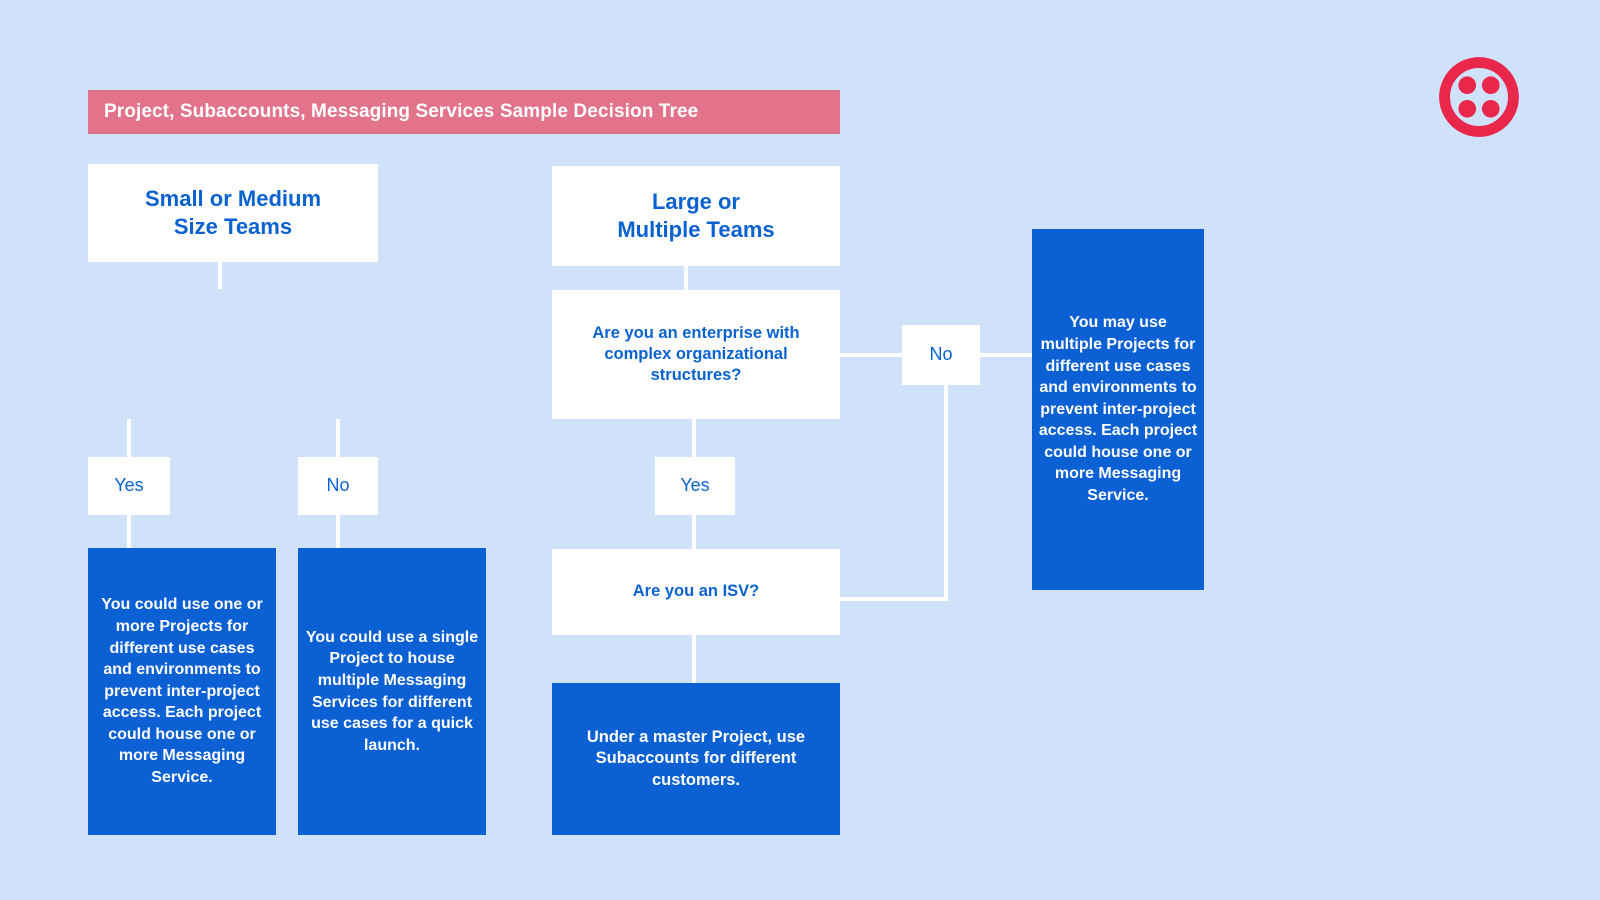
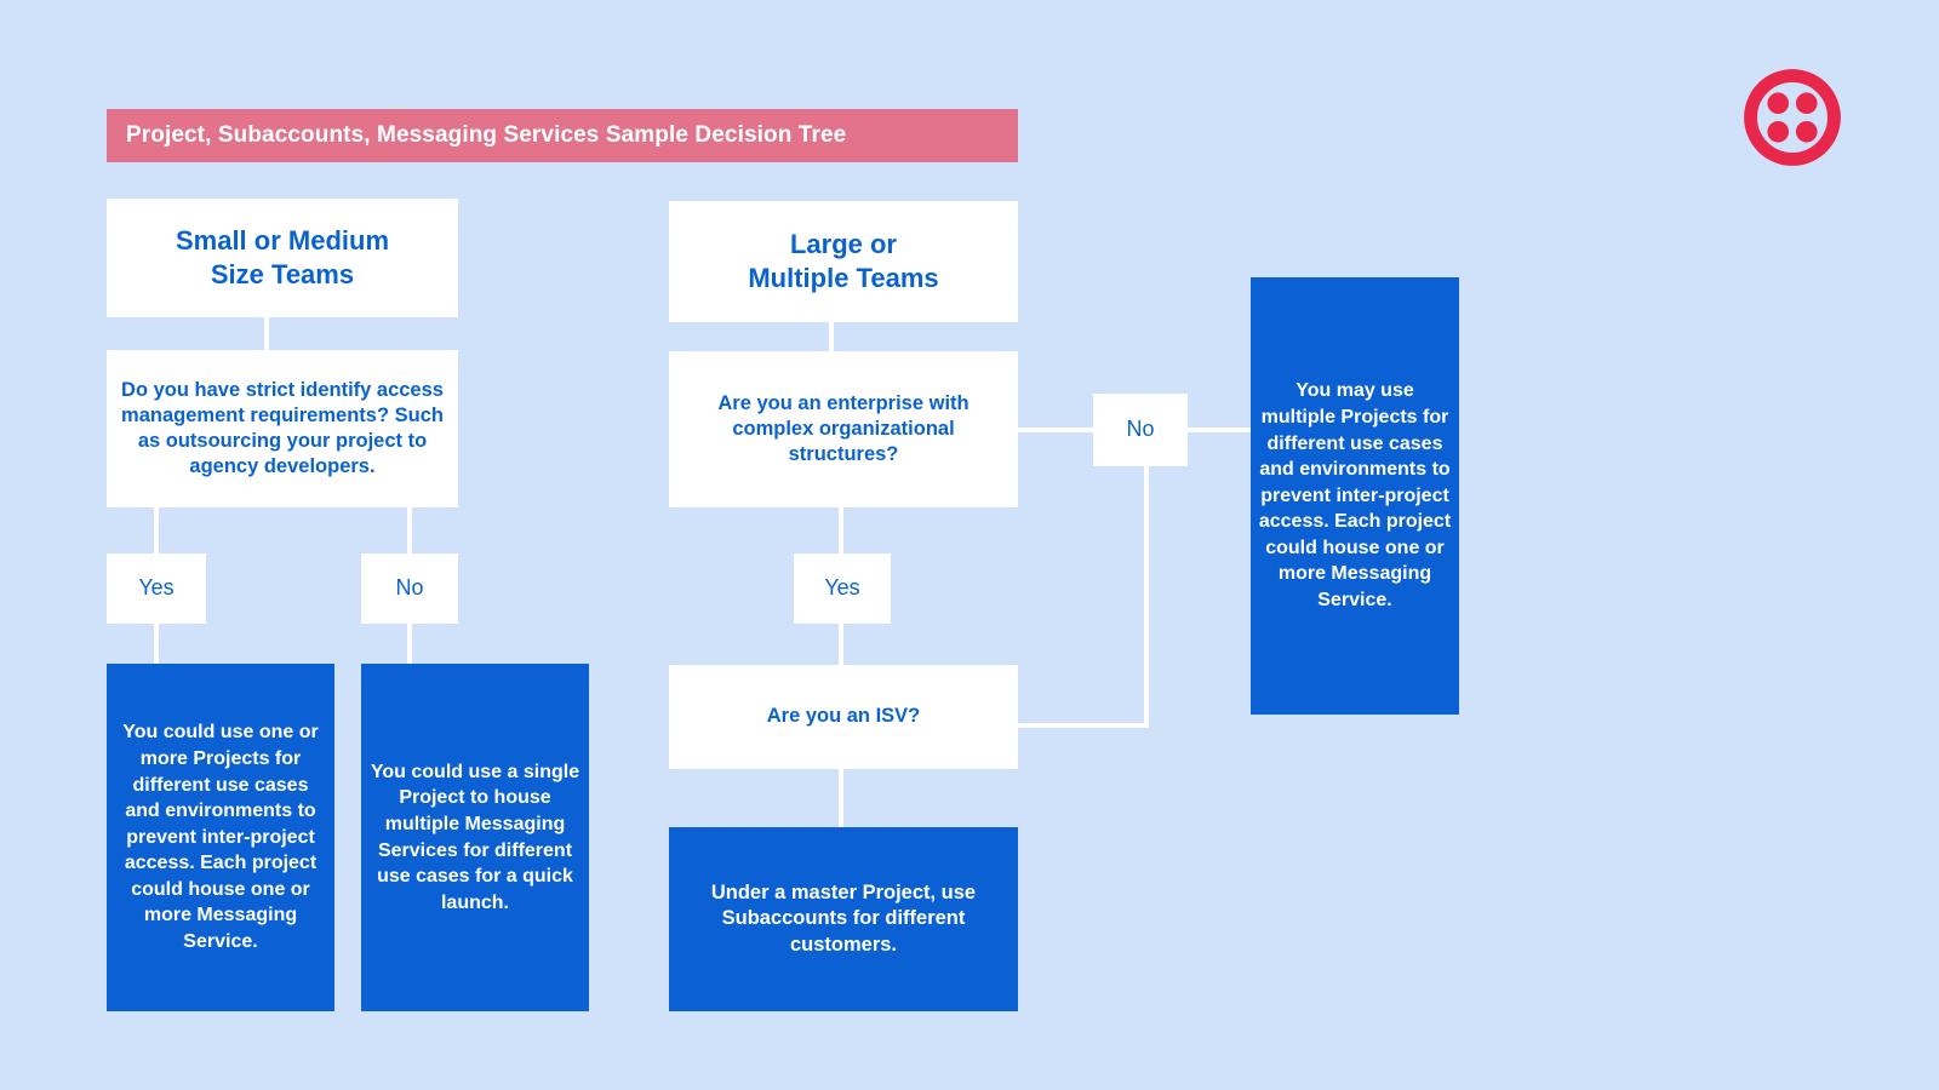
  Project, Subaccounts, Messaging Services Sample Decision Tree
  Small or Medium
  Size Teams
+ Do you have strict identify access management requirements? Such as outsourcing your project to agency developers.
  Yes
  No
  You could use one or more Projects for different use cases and environments to prevent inter-project access. Each project could house one or more Messaging Service.
  You could use a single Project to house multiple Messaging Services for different use cases for a quick launch.
  Large or
  Multiple Teams
  Are you an enterprise with complex organizational structures?
  No
  Yes
  Are you an ISV?
  Under a master Project, use Subaccounts for different customers.
  You may use multiple Projects for different use cases and environments to prevent inter-project access. Each project could house one or more Messaging Service.
